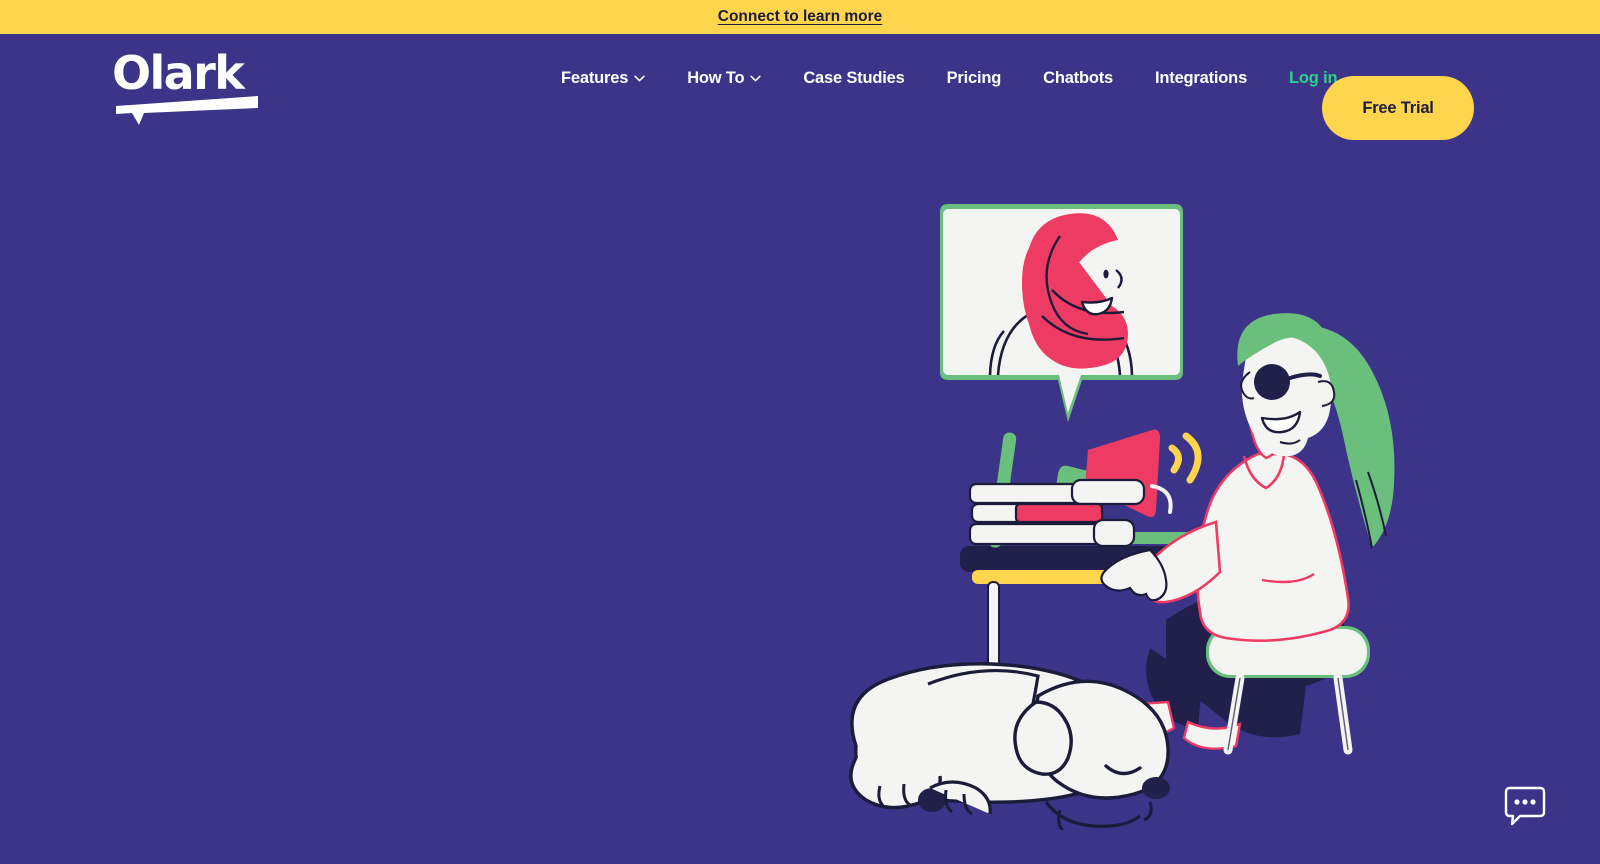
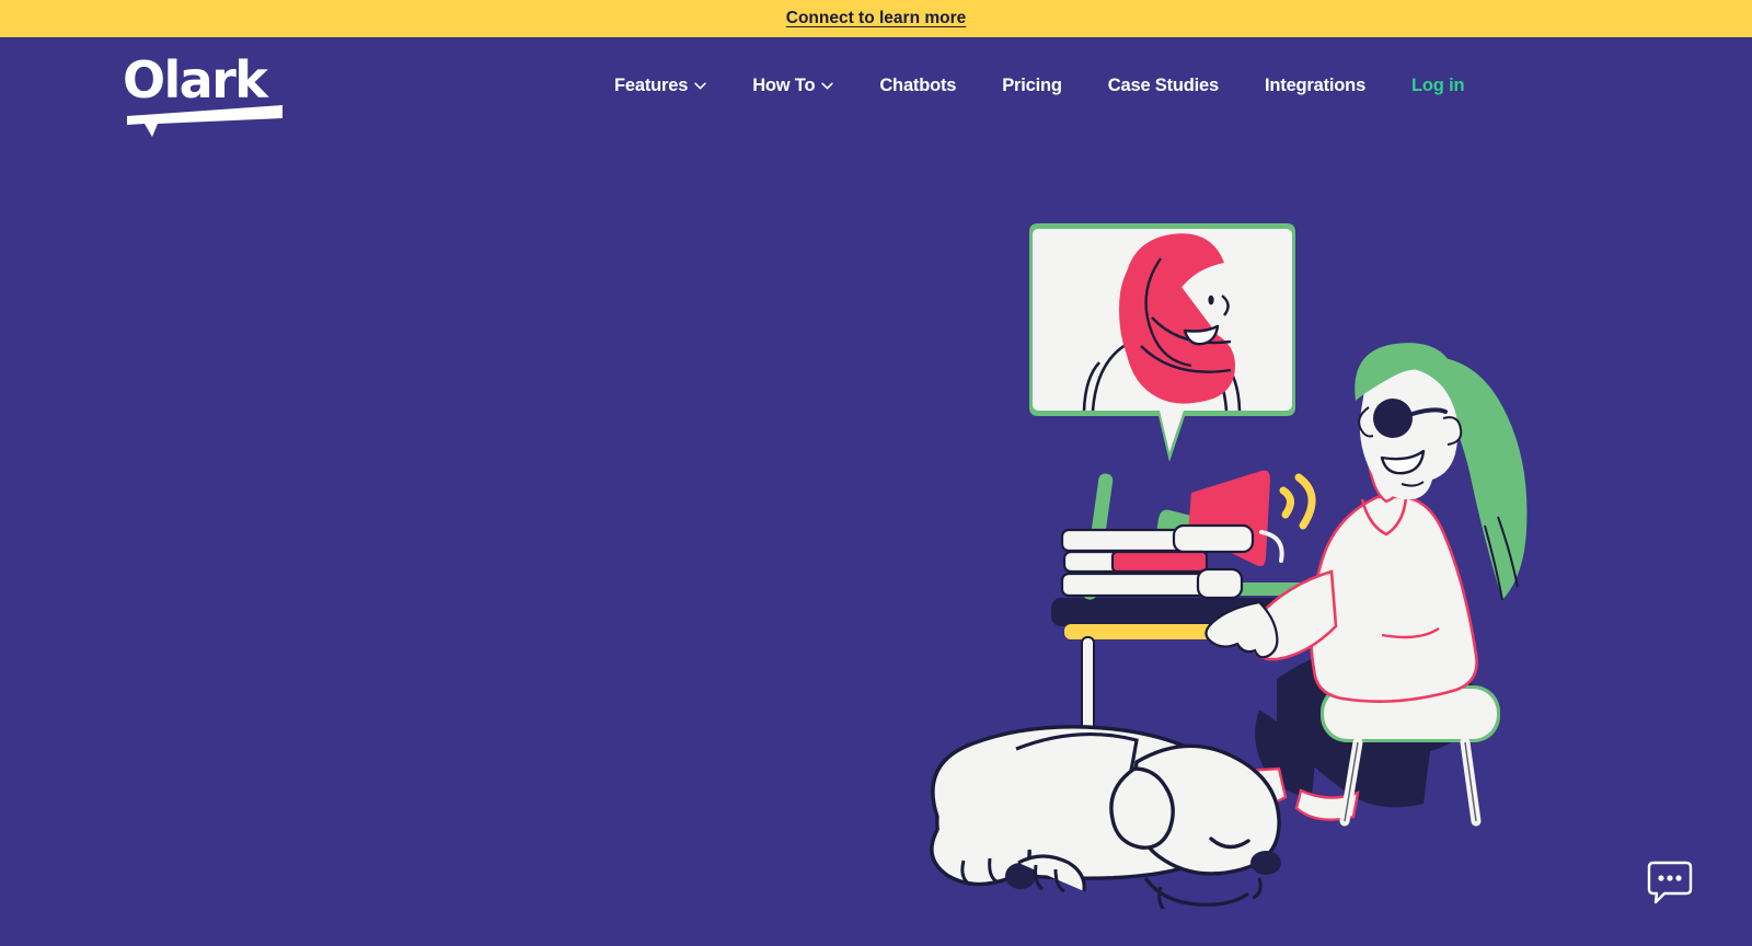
  Connect to learn more
  Olark
  Features
  How To
- Case Studies
+ Chatbots
  Pricing
- Chatbots
+ Case Studies
  Integrations
  Log in
- Free Trial
